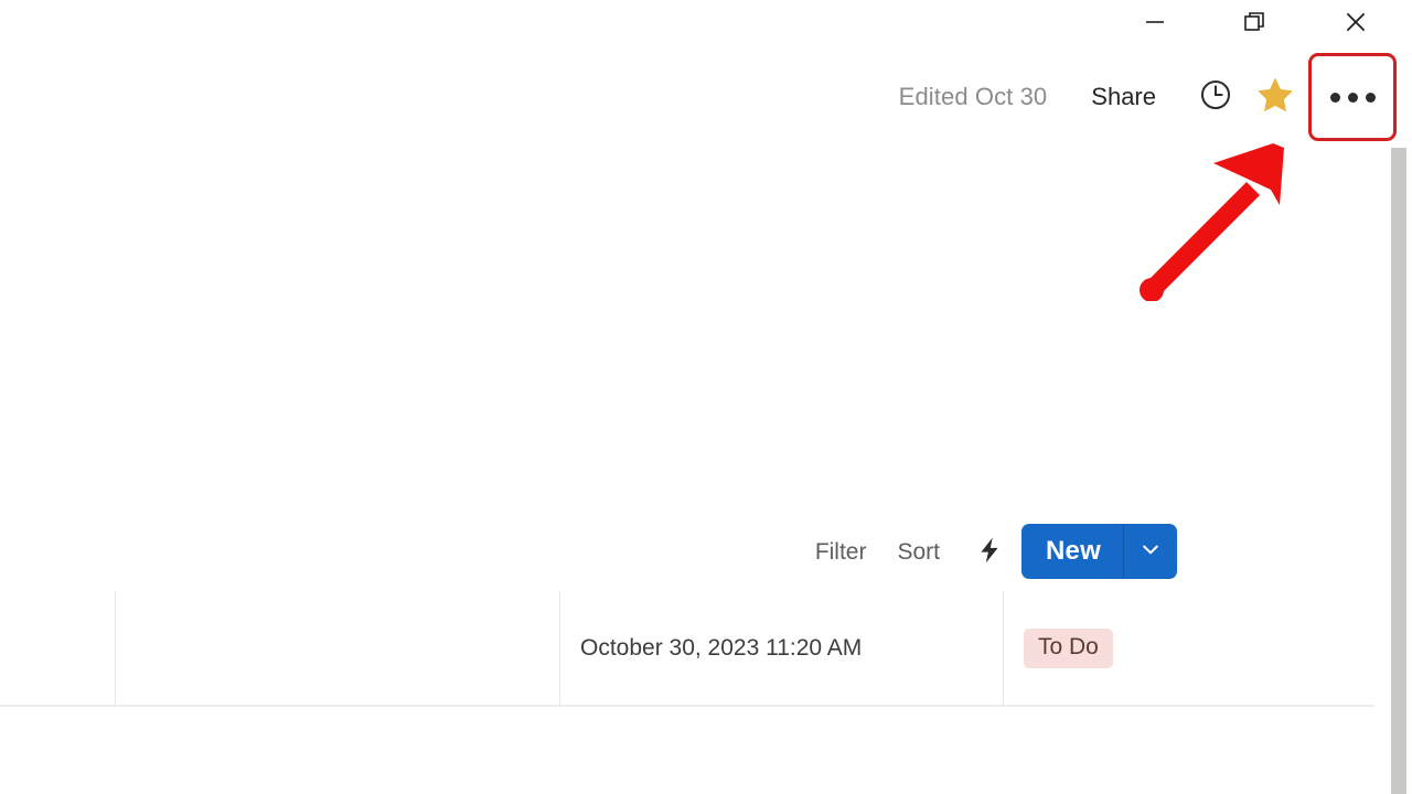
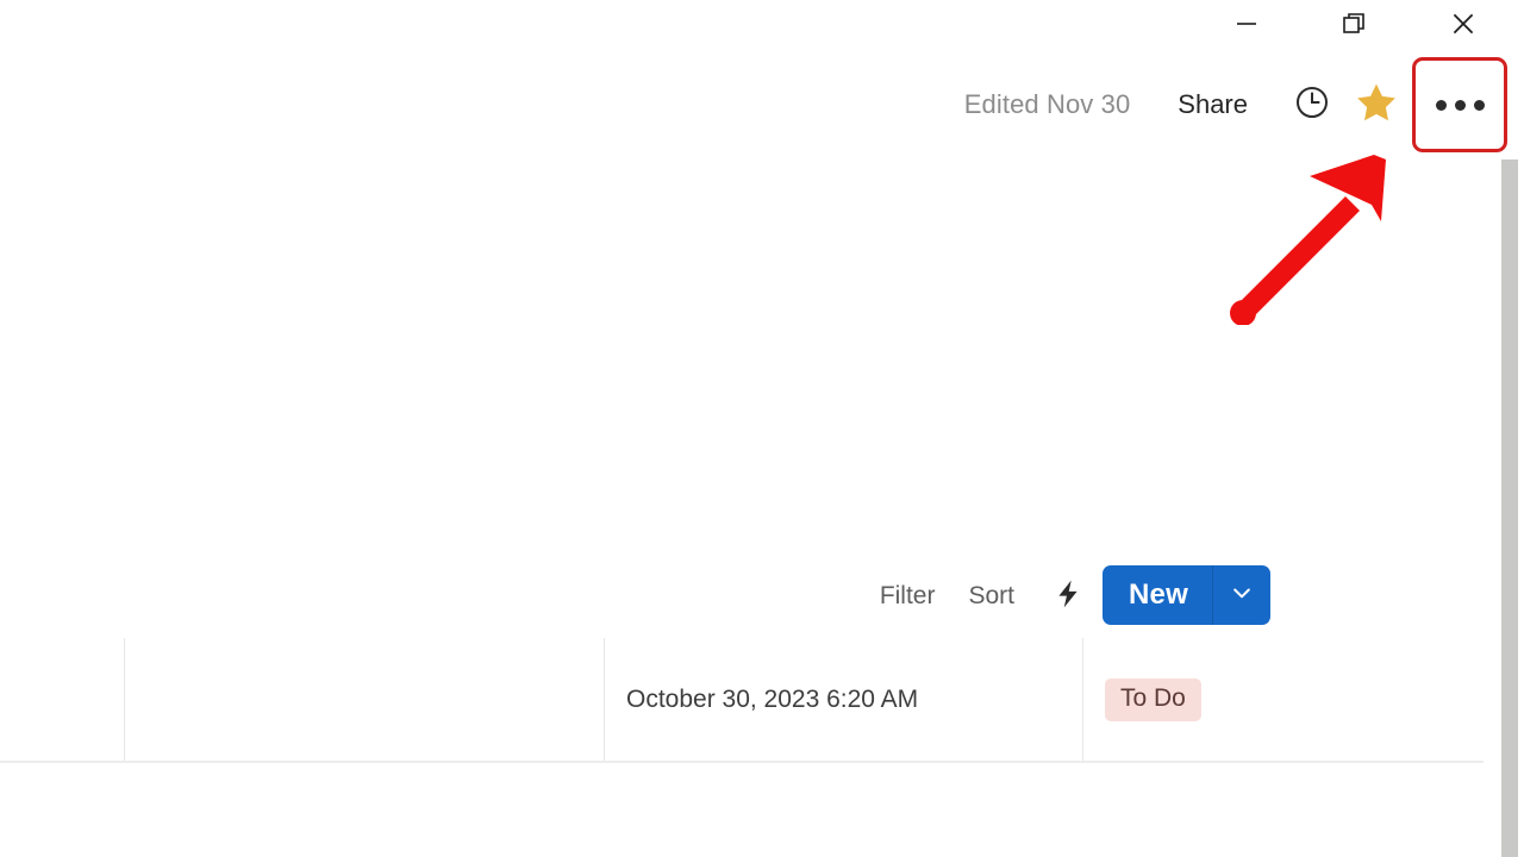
- Edited Oct 30
+ Edited Nov 30
  Share
  Filter
  Sort
  New
- October 30, 2023 11:20 AM
+ October 30, 2023 6:20 AM
  To Do
